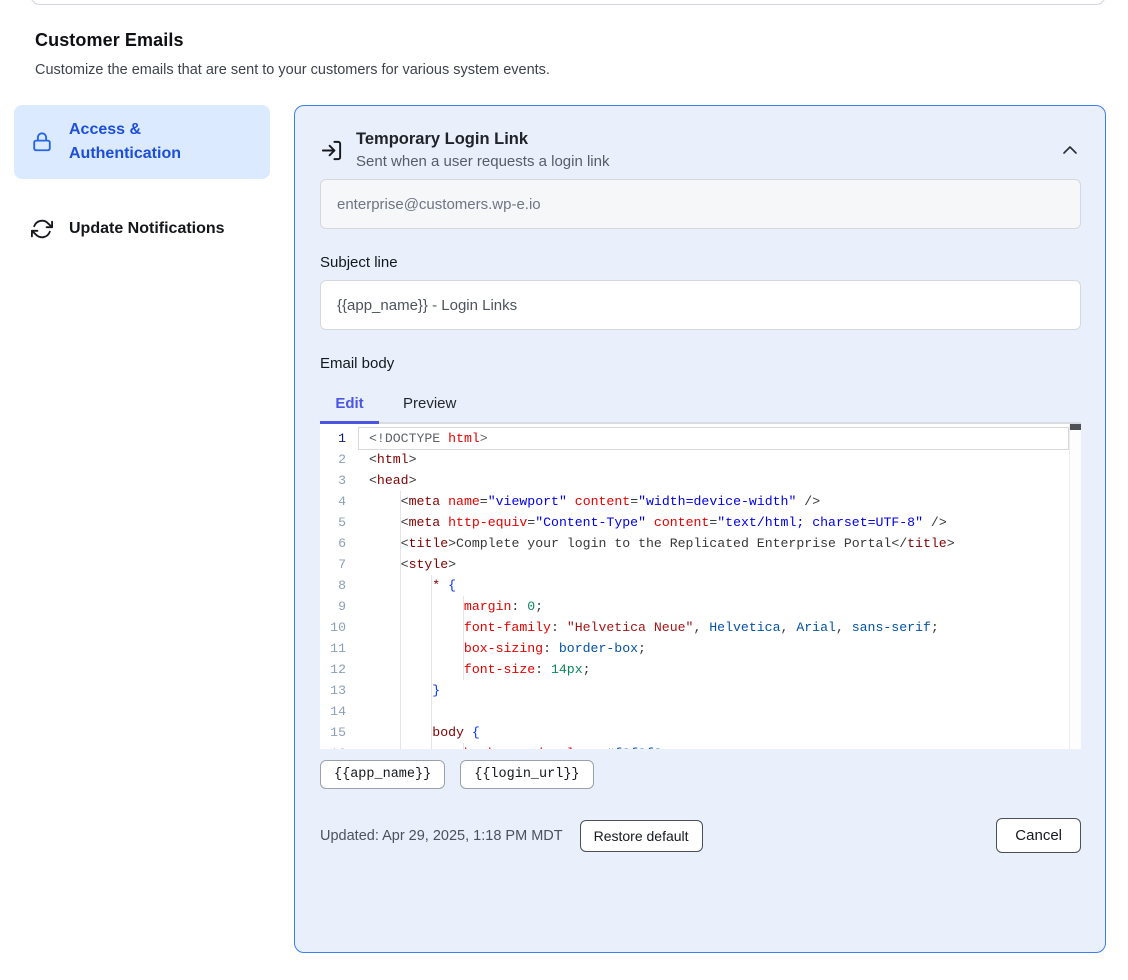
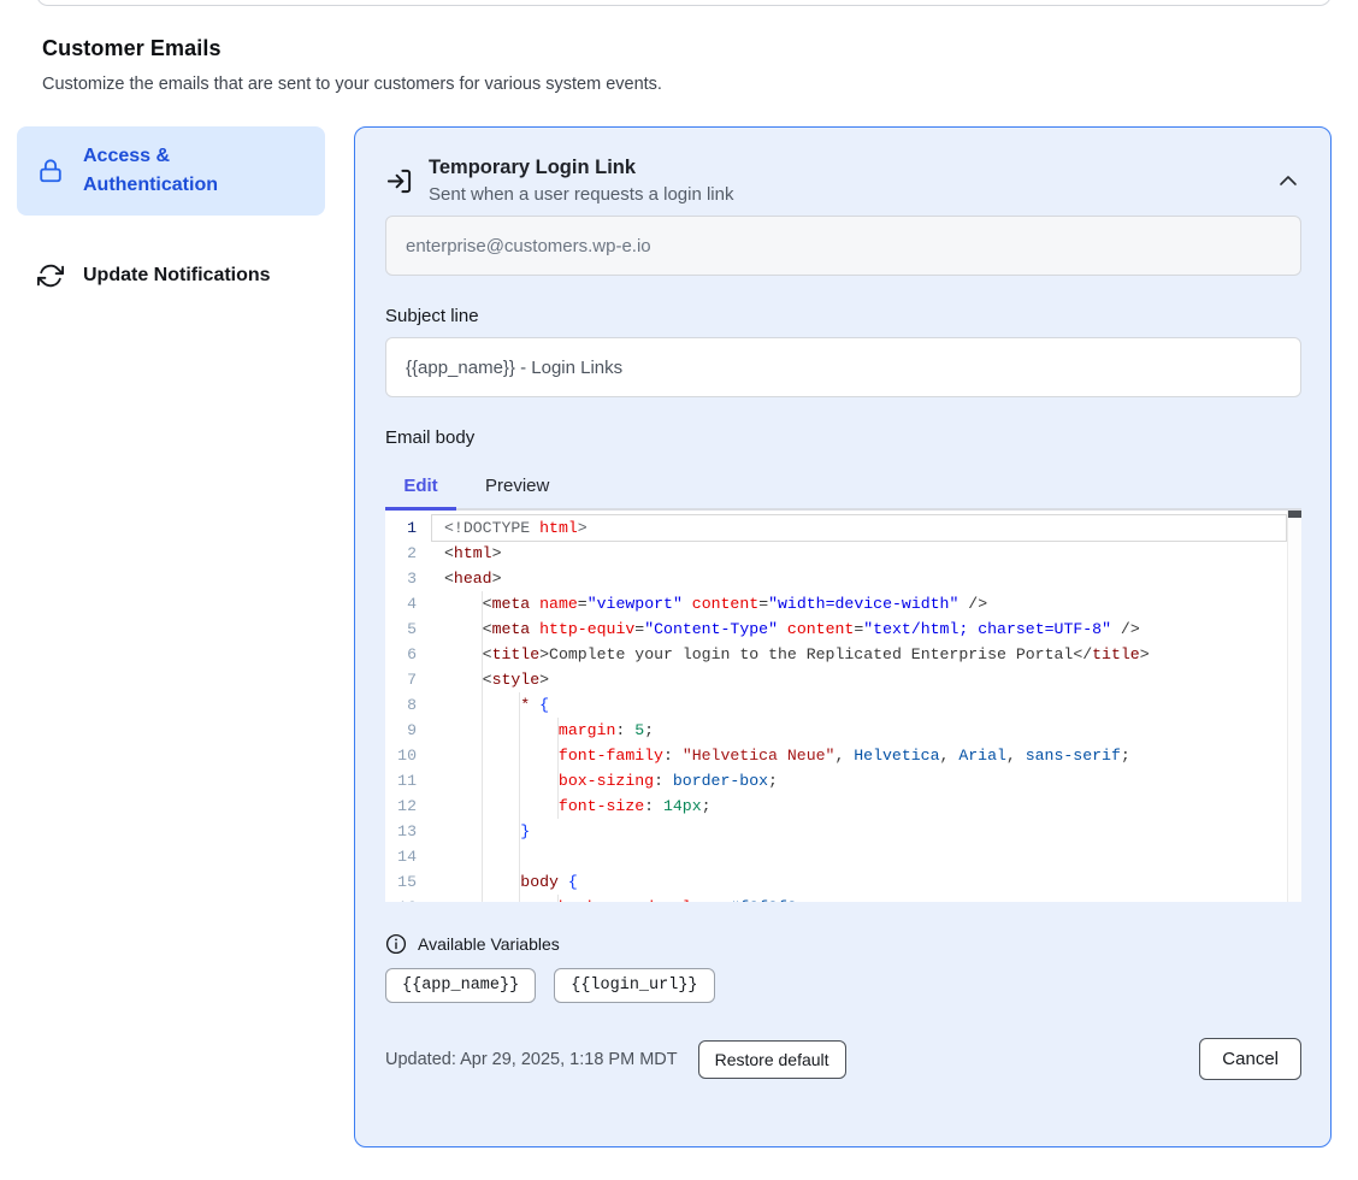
  Customer Emails
  Customize the emails that are sent to your customers for various system events.
  Access & Authentication
  Update Notifications
  Temporary Login Link
  Sent when a user requests a login link
  enterprise@customers.wp-e.io
  Subject line
  {{app_name}} - Login Links
  Email body
  Edit
  Preview
  1
  <!DOCTYPE html>
  2
  <html>
  3
  <head>
  4
  <meta name="viewport" content="width=device-width" />
  5
  <meta http-equiv="Content-Type" content="text/html; charset=UTF-8" />
  6
  <title>Complete your login to the Replicated Enterprise Portal</title>
  7
  <style>
  8
  * {
  9
- margin: 0;
+ margin: 5;
  10
  font-family: "Helvetica Neue", Helvetica, Arial, sans-serif;
  11
  box-sizing: border-box;
  12
  font-size: 14px;
  13
  }
  14
  15
  body {
+ Available Variables
  {{app_name}}
  {{login_url}}
  Updated: Apr 29, 2025, 1:18 PM MDT
  Restore default
  Cancel
